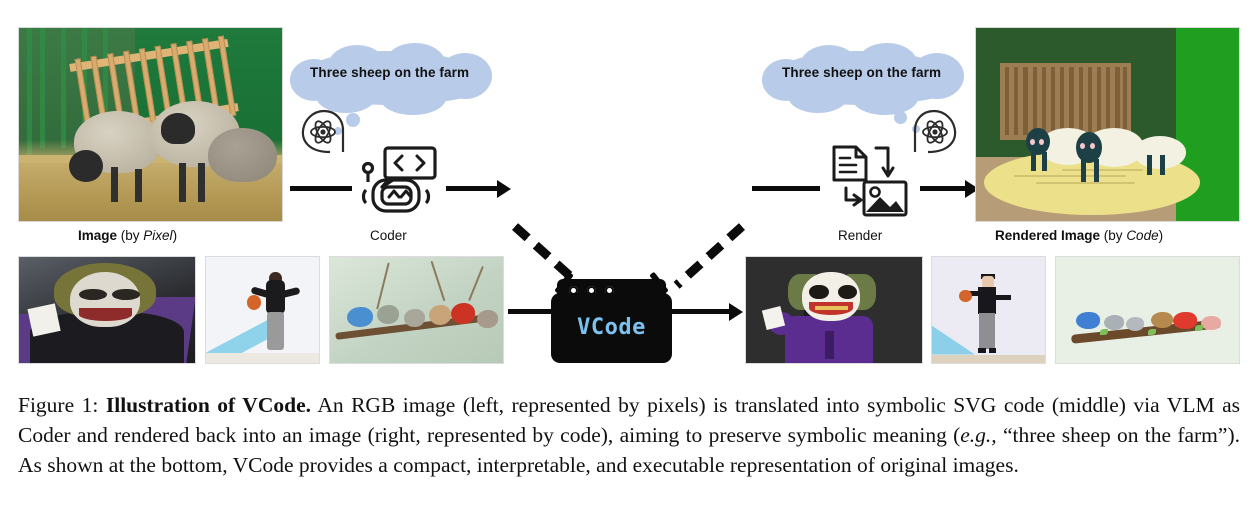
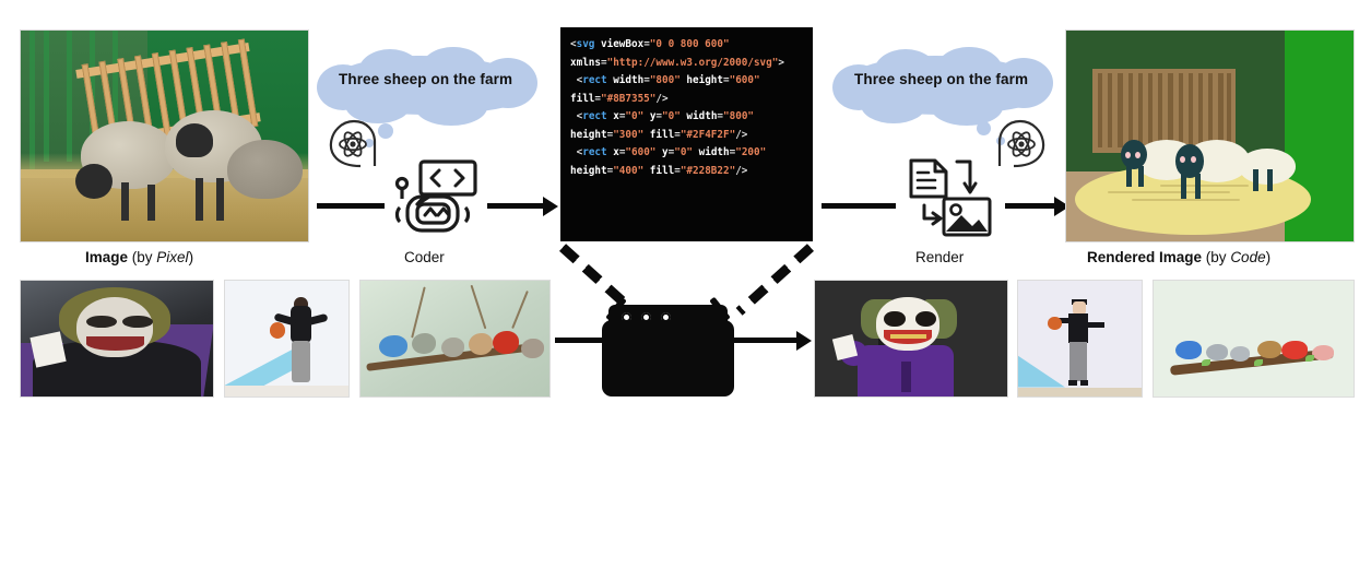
  Three sheep on the farm
+ <svg viewBox="0 0 800 600" xmlns="http://www.w3.org/2000/svg"> <rect width="800" height="600" fill="#8B7355"/> <rect x="0" y="0" width="800" height="300" fill="#2F4F2F"/> <rect x="600" y="0" width="200" height="400" fill="#228B22"/>
  Three sheep on the farm
  Image (by Pixel)
  Coder
  Render
  Rendered Image (by Code)
- VCode
- Figure 1: Illustration of VCode. An RGB image (left, represented by pixels) is translated into symbolic SVG code (middle) via VLM as Coder and rendered back into an image (right, represented by code), aiming to preserve symbolic meaning (e.g., “three sheep on the farm”). As shown at the bottom, VCode provides a compact, interpretable, and executable representation of original images.
